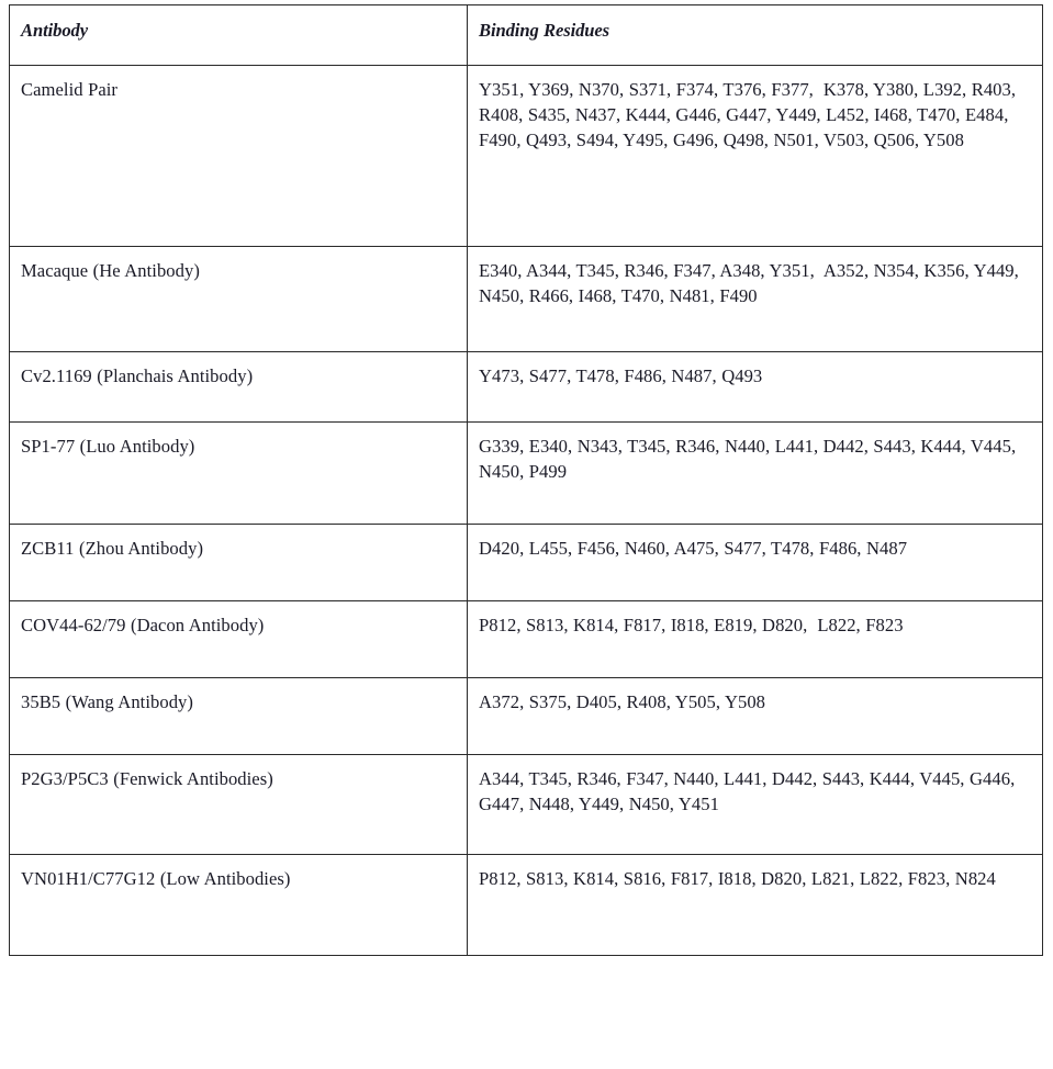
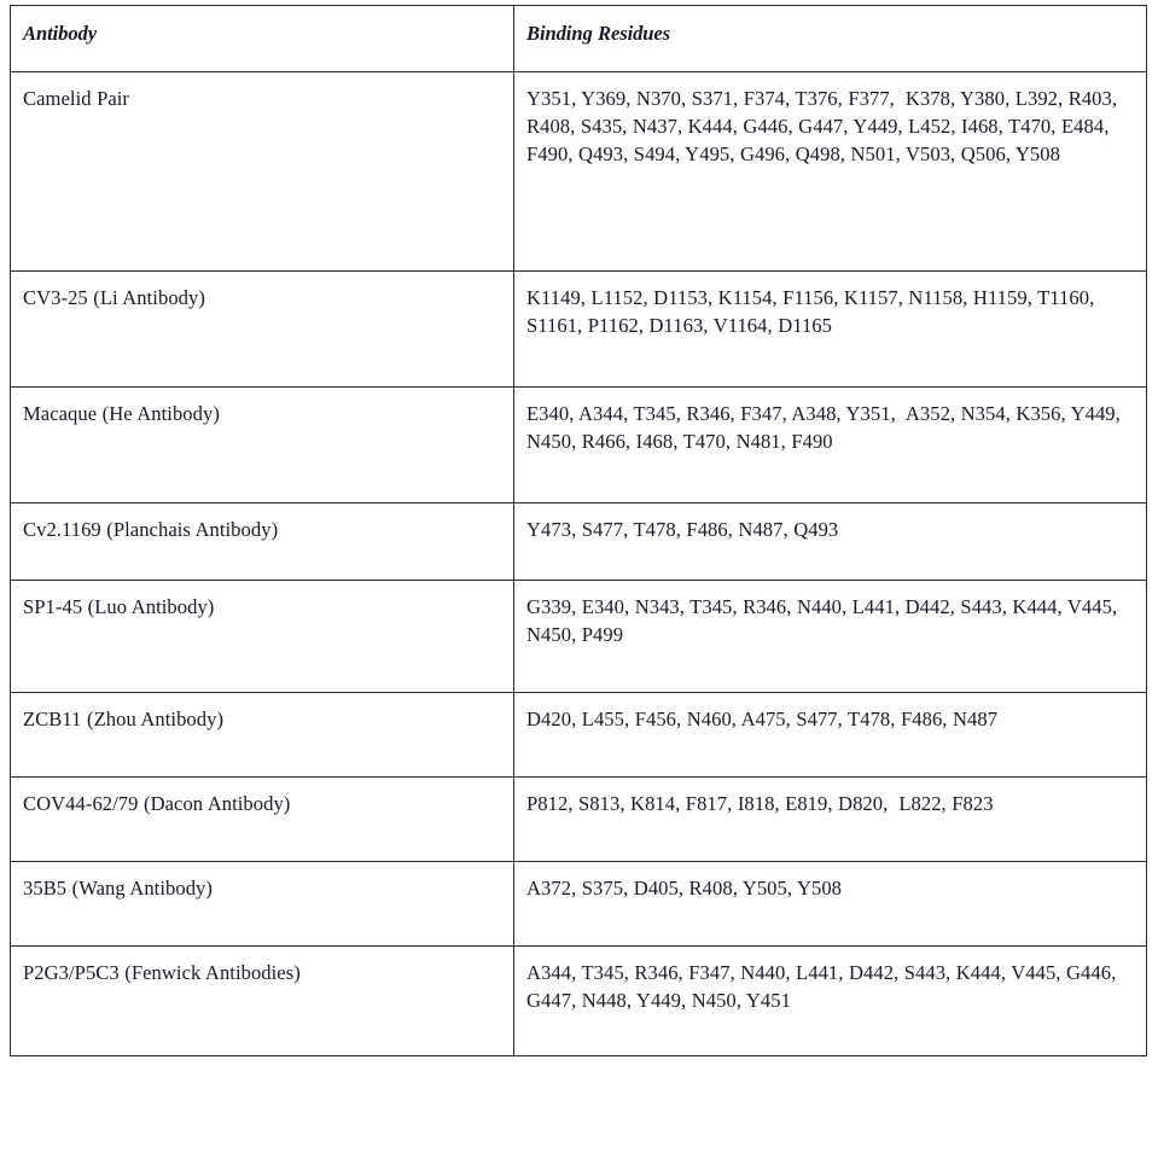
  Antibody	Binding Residues
  Camelid Pair	Y351, Y369, N370, S371, F374, T376, F377, K378, Y380, L392, R403, R408, S435, N437, K444, G446, G447, Y449, L452, I468, T470, E484, F490, Q493, S494, Y495, G496, Q498, N501, V503, Q506, Y508
+ CV3-25 (Li Antibody)	K1149, L1152, D1153, K1154, F1156, K1157, N1158, H1159, T1160, S1161, P1162, D1163, V1164, D1165
  Macaque (He Antibody)	E340, A344, T345, R346, F347, A348, Y351, A352, N354, K356, Y449, N450, R466, I468, T470, N481, F490
  Cv2.1169 (Planchais Antibody)	Y473, S477, T478, F486, N487, Q493
- SP1-77 (Luo Antibody)	G339, E340, N343, T345, R346, N440, L441, D442, S443, K444, V445, N450, P499
+ SP1-45 (Luo Antibody)	G339, E340, N343, T345, R346, N440, L441, D442, S443, K444, V445, N450, P499
  ZCB11 (Zhou Antibody)	D420, L455, F456, N460, A475, S477, T478, F486, N487
  COV44-62/79 (Dacon Antibody)	P812, S813, K814, F817, I818, E819, D820, L822, F823
  35B5 (Wang Antibody)	A372, S375, D405, R408, Y505, Y508
  P2G3/P5C3 (Fenwick Antibodies)	A344, T345, R346, F347, N440, L441, D442, S443, K444, V445, G446, G447, N448, Y449, N450, Y451
- VN01H1/C77G12 (Low Antibodies)	P812, S813, K814, S816, F817, I818, D820, L821, L822, F823, N824
